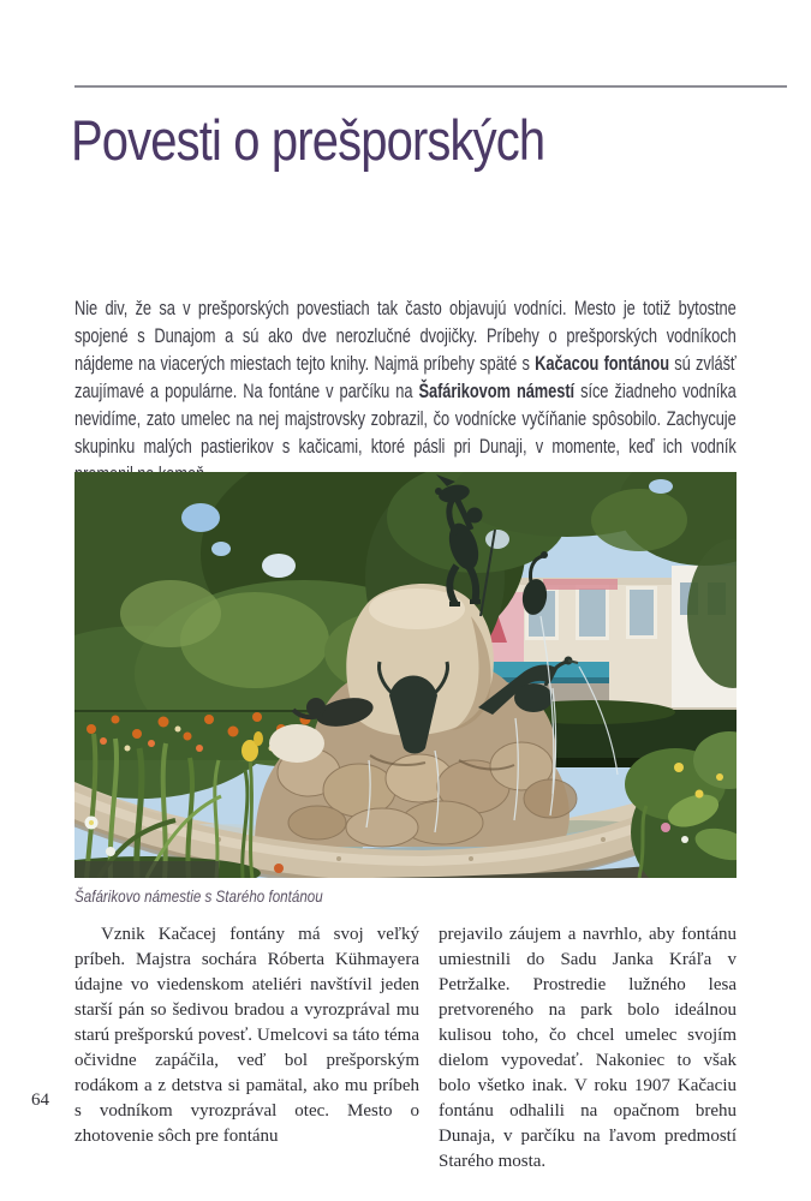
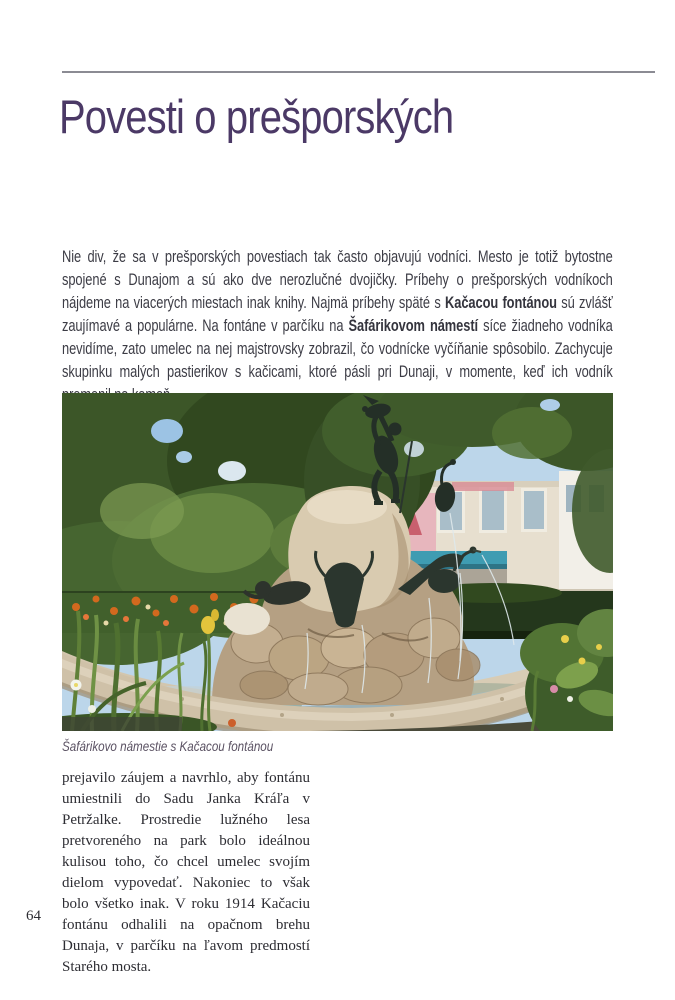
  Povesti o prešporských
- Nie div, že sa v prešporských povestiach tak často objavujú vodníci. Mesto je totiž bytostne spojené s Dunajom a sú ako dve nerozlučné dvojičky. Príbehy o prešporských vodníkoch nájdeme na viacerých miestach tejto knihy. Najmä príbehy späté s Kačacou fontánou sú zvlášť zaujímavé a populárne. Na fontáne v parčíku na Šafárikovom námestí síce žiadneho vodníka nevidíme, zato umelec na nej majstrovsky zobrazil, čo vodnícke vyčíňanie spôsobilo. Zachycuje skupinku malých pastierikov s kačicami, ktoré pásli pri Dunaji, v momente, keď ich vodník
+ Nie div, že sa v prešporských povestiach tak často objavujú vodníci. Mesto je totiž bytostne spojené s Dunajom a sú ako dve nerozlučné dvojičky. Príbehy o prešporských vodníkoch nájdeme na viacerých miestach inak knihy. Najmä príbehy späté s Kačacou fontánou sú zvlášť zaujímavé a populárne. Na fontáne v parčíku na Šafárikovom námestí síce žiadneho vodníka nevidíme, zato umelec na nej majstrovsky zobrazil, čo vodnícke vyčíňanie spôsobilo. Zachycuje skupinku malých pastierikov s kačicami, ktoré pásli pri Dunaji, v momente, keď ich vodník
- Šafárikovo námestie s Starého fontánou
+ Šafárikovo námestie s Kačacou fontánou
- Vznik Kačacej fontány má svoj veľký príbeh. Majstra sochára Róberta Kühmayera údajne vo viedenskom ateliéri navštívil jeden starší pán so šedivou bradou a vyrozprával mu starú prešporskú povesť. Umelcovi sa táto téma očividne zapáčila, veď bol prešporským rodákom a z detstva si pamätal, ako mu príbeh s vodníkom vyrozprával otec. Mesto o zhotovenie sôch pre fontánu
- prejavilo záujem a navrhlo, aby fontánu umiestnili do Sadu Janka Kráľa v Petržalke. Prostredie lužného lesa pretvoreného na park bolo ideálnou kulisou toho, čo chcel umelec svojím dielom vypovedať. Nakoniec to však bolo všetko inak. V roku 1907 Kačaciu fontánu odhalili na opačnom brehu Dunaja, v parčíku na ľavom predmostí Starého mosta.
+ prejavilo záujem a navrhlo, aby fontánu umiestnili do Sadu Janka Kráľa v Petržalke. Prostredie lužného lesa pretvoreného na park bolo ideálnou kulisou toho, čo chcel umelec svojím dielom vypovedať. Nakoniec to však bolo všetko inak. V roku 1914 Kačaciu fontánu odhalili na opačnom brehu Dunaja, v parčíku na ľavom predmostí Starého mosta.
  64
